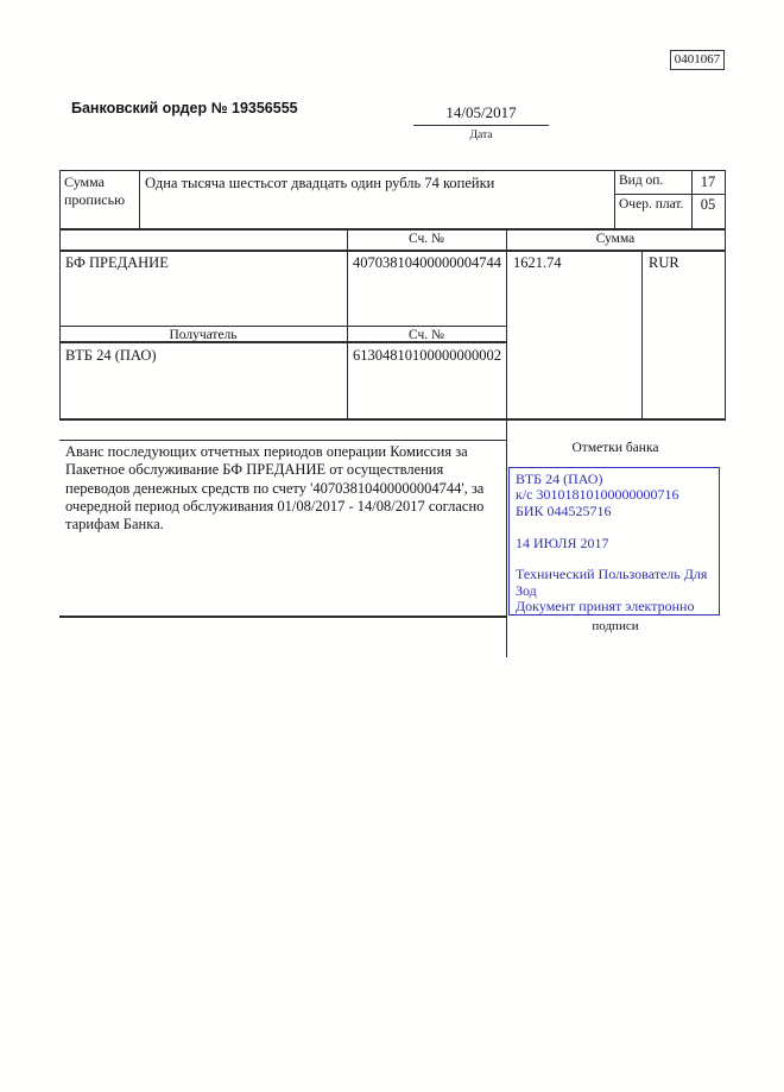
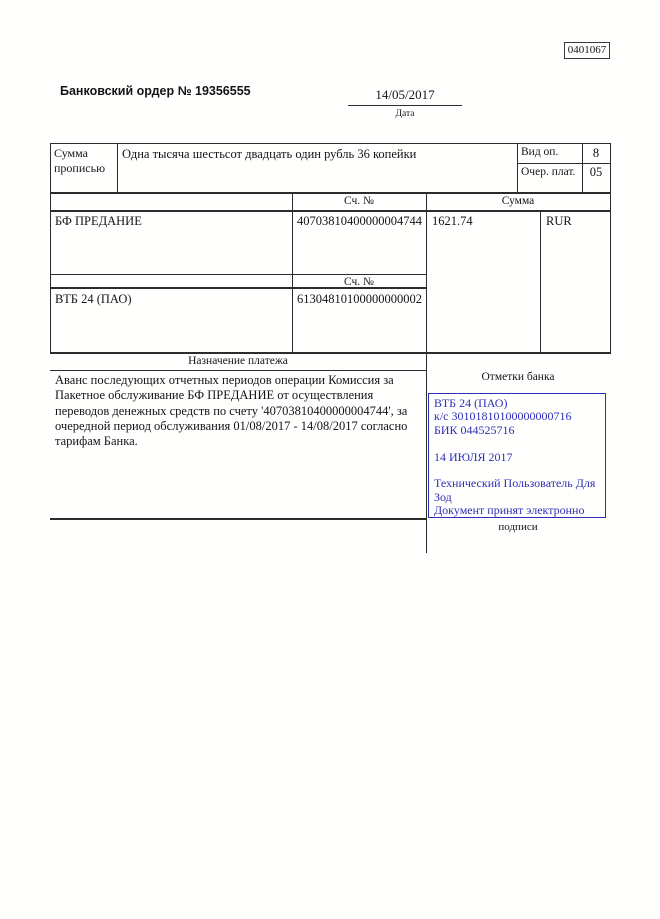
  0401067
  Банковский ордер № 19356555
  14/05/2017
  Дата
  Сумма прописью
- Одна тысяча шестьсот двадцать один рубль 74 копейки
+ Одна тысяча шестьсот двадцать один рубль 36 копейки
  Вид оп.
- 17
+ 8
  Очер. плат.
  05
  Сч. №
  Сумма
  БФ ПРЕДАНИЕ
  40703810400000004744
  1621.74
  RUR
- Получатель
  Сч. №
  ВТБ 24 (ПАО)
  61304810100000000002
+ Назначение платежа
  Аванс последующих отчетных периодов операции Комиссия за Пакетное обслуживание БФ ПРЕДАНИЕ от осуществления переводов денежных средств по счету '40703810400000004744', за очередной период обслуживания 01/08/2017 - 14/08/2017 согласно тарифам Банка.
  Отметки банка
  ВТБ 24 (ПАО)
  к/с 30101810100000000716
  БИК 044525716
  14 ИЮЛЯ 2017
  Технический Пользователь Для
  Зод
  Документ принят электронно
  подписи
